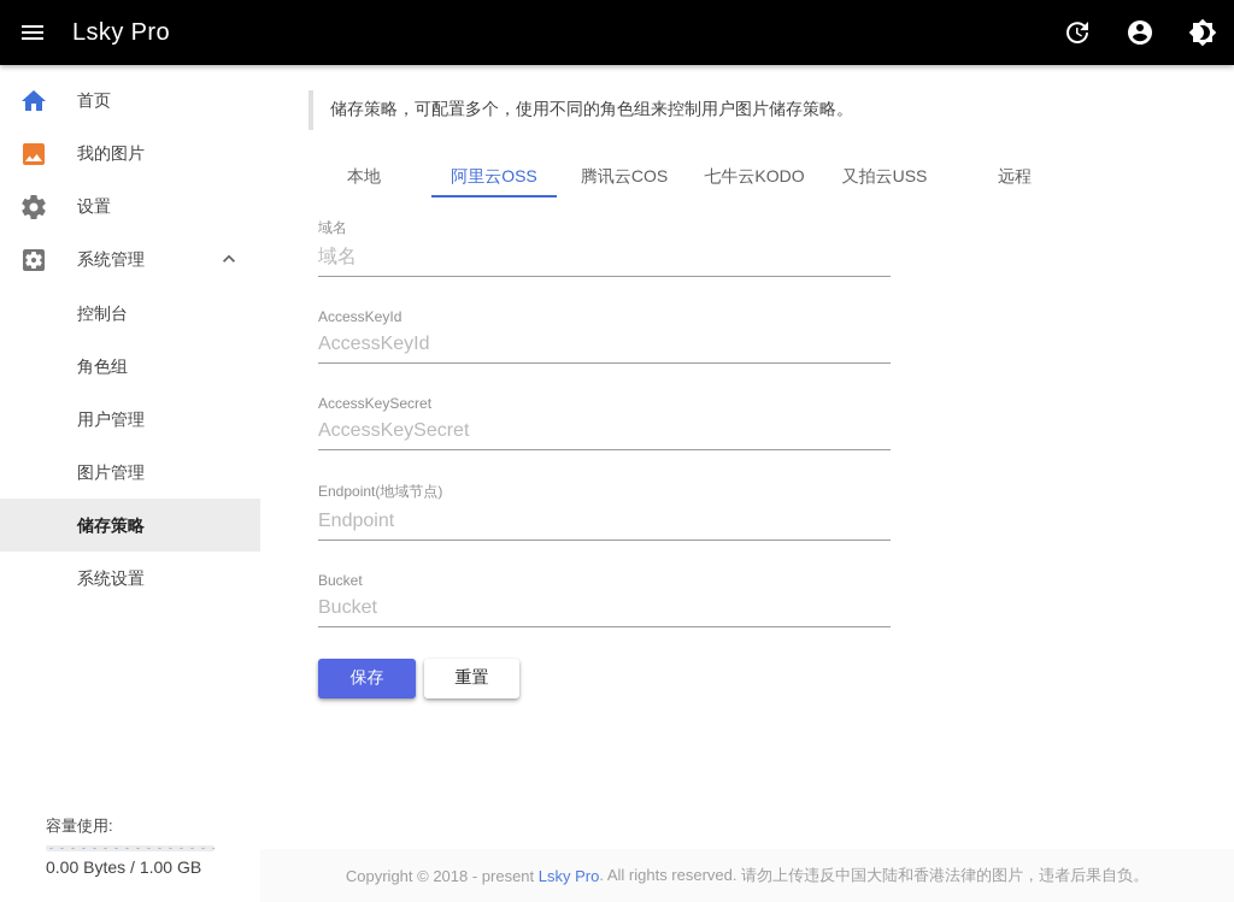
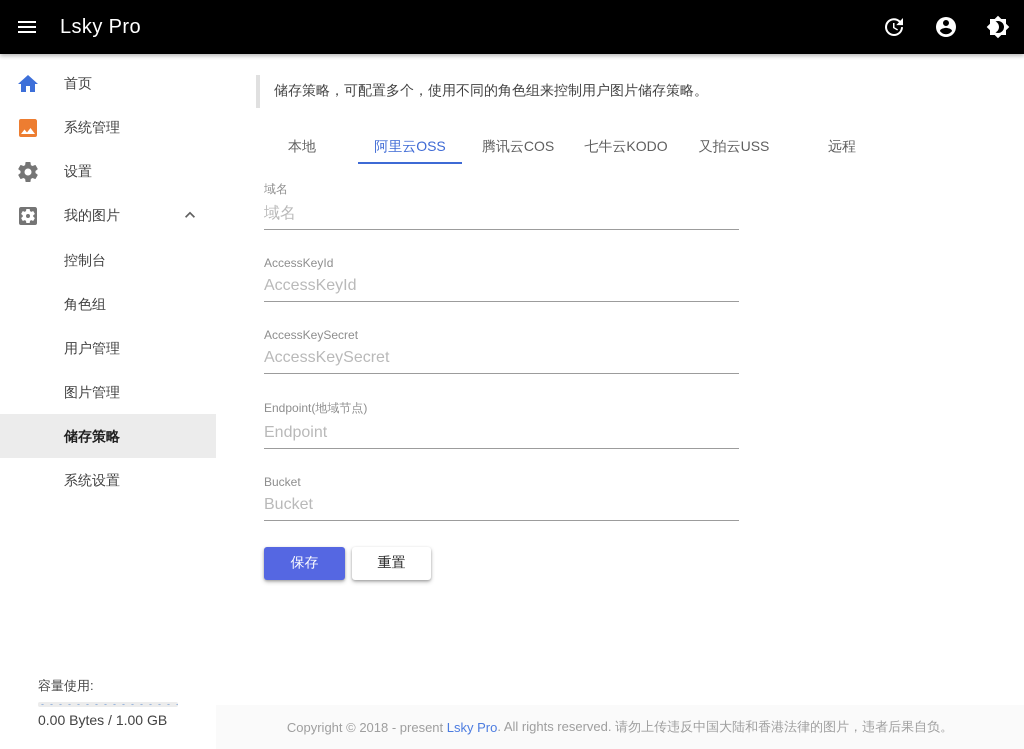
  Lsky Pro
  首页
- 我的图片
+ 系统管理
  设置
- 系统管理
+ 我的图片
  控制台
  角色组
  用户管理
  图片管理
  储存策略
  系统设置
  容量使用:
  0.00 Bytes / 1.00 GB
  储存策略，可配置多个，使用不同的角色组来控制用户图片储存策略。
  本地
  阿里云OSS
  腾讯云COS
  七牛云KODO
  又拍云USS
  远程
  域名
  域名
  AccessKeyId
  AccessKeyId
  AccessKeySecret
  AccessKeySecret
  Endpoint(地域节点)
  Endpoint
  Bucket
  Bucket
  保存
  重置
  Copyright © 2018 - present
  Lsky Pro
  . All rights reserved. 请勿上传违反中国大陆和香港法律的图片，违者后果自负。
